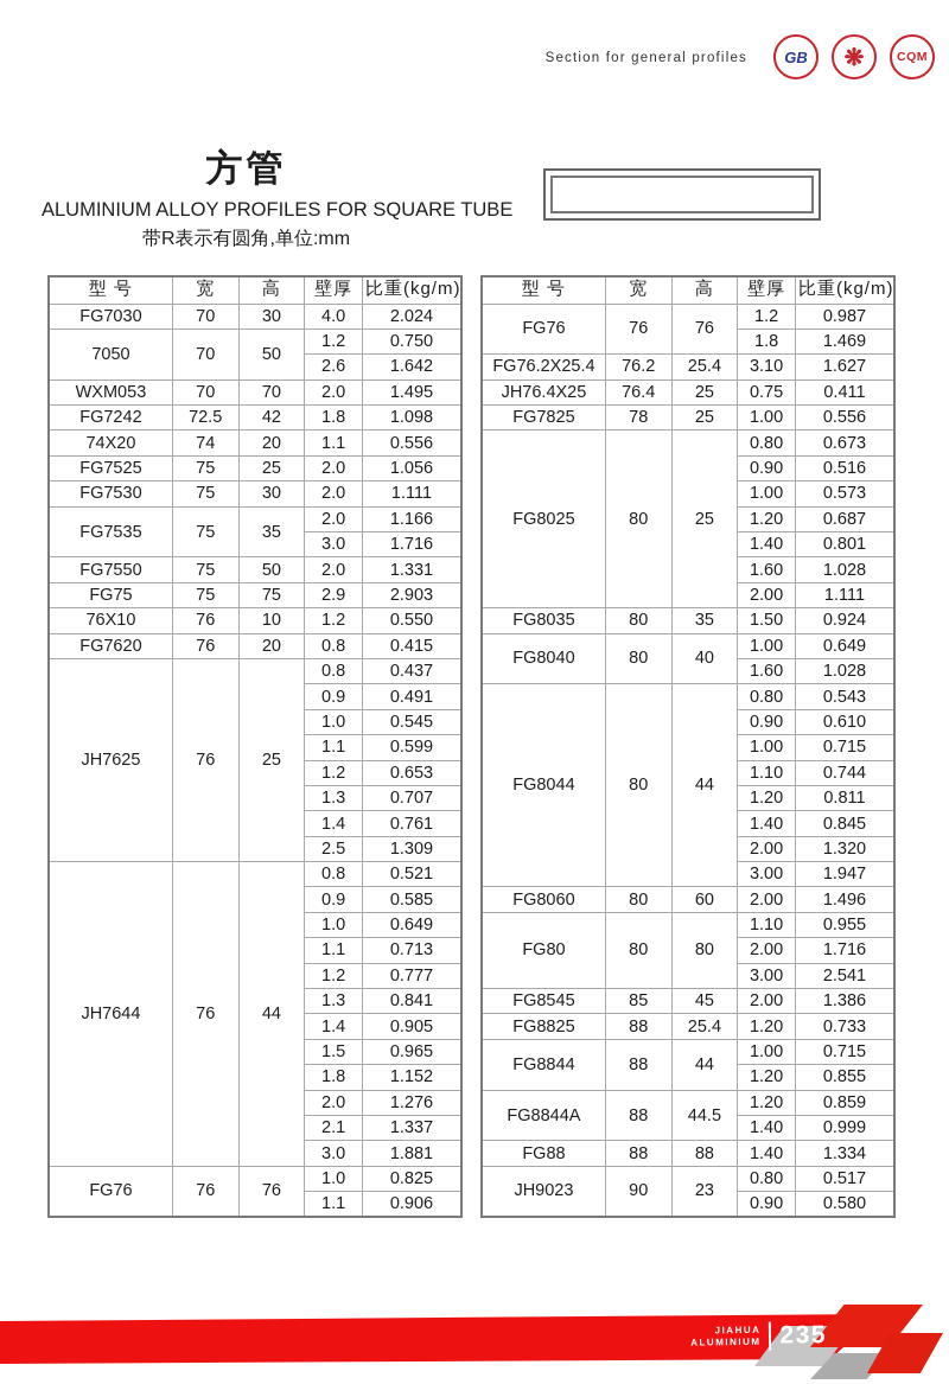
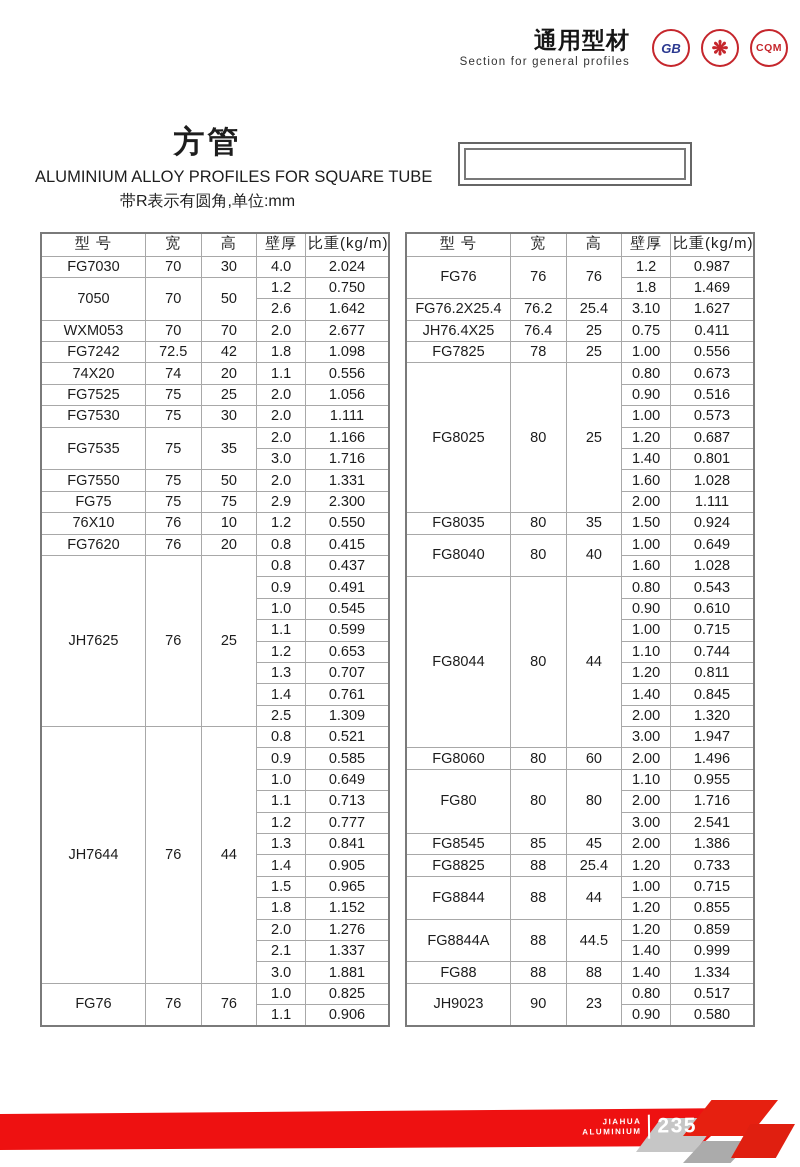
+ 通用型材
  Section for general profiles
  GB
  ❋
  CQM
  方管
  ALUMINIUM ALLOY PROFILES FOR SQUARE TUBE
  带R表示有圆角,单位:mm
  型 号	宽	高	壁厚	比重(kg/m)
  FG7030	70	30	4.0	2.024
  7050	70	50	1.2	0.750
  2.6	1.642
- WXM053	70	70	2.0	1.495
+ WXM053	70	70	2.0	2.677
  FG7242	72.5	42	1.8	1.098
  74X20	74	20	1.1	0.556
  FG7525	75	25	2.0	1.056
  FG7530	75	30	2.0	1.111
  FG7535	75	35	2.0	1.166
  3.0	1.716
  FG7550	75	50	2.0	1.331
- FG75	75	75	2.9	2.903
+ FG75	75	75	2.9	2.300
  76X10	76	10	1.2	0.550
  FG7620	76	20	0.8	0.415
  JH7625	76	25	0.8	0.437
  0.9	0.491
  1.0	0.545
  1.1	0.599
  1.2	0.653
  1.3	0.707
  1.4	0.761
  2.5	1.309
  JH7644	76	44	0.8	0.521
  0.9	0.585
  1.0	0.649
  1.1	0.713
  1.2	0.777
  1.3	0.841
  1.4	0.905
  1.5	0.965
  1.8	1.152
  2.0	1.276
  2.1	1.337
  3.0	1.881
  FG76	76	76	1.0	0.825
  1.1	0.906
  型 号	宽	高	壁厚	比重(kg/m)
  FG76	76	76	1.2	0.987
  1.8	1.469
  FG76.2X25.4	76.2	25.4	3.10	1.627
  JH76.4X25	76.4	25	0.75	0.411
  FG7825	78	25	1.00	0.556
  FG8025	80	25	0.80	0.673
  0.90	0.516
  1.00	0.573
  1.20	0.687
  1.40	0.801
  1.60	1.028
  2.00	1.111
  FG8035	80	35	1.50	0.924
  FG8040	80	40	1.00	0.649
  1.60	1.028
  FG8044	80	44	0.80	0.543
  0.90	0.610
  1.00	0.715
  1.10	0.744
  1.20	0.811
  1.40	0.845
  2.00	1.320
  3.00	1.947
  FG8060	80	60	2.00	1.496
  FG80	80	80	1.10	0.955
  2.00	1.716
  3.00	2.541
  FG8545	85	45	2.00	1.386
  FG8825	88	25.4	1.20	0.733
  FG8844	88	44	1.00	0.715
  1.20	0.855
  FG8844A	88	44.5	1.20	0.859
  1.40	0.999
  FG88	88	88	1.40	1.334
  JH9023	90	23	0.80	0.517
  0.90	0.580
  JIAHUA
  ALUMINIUM
  235
